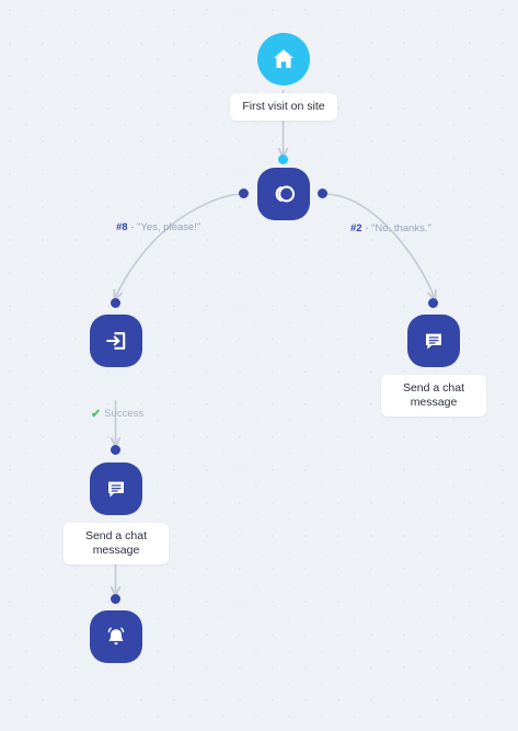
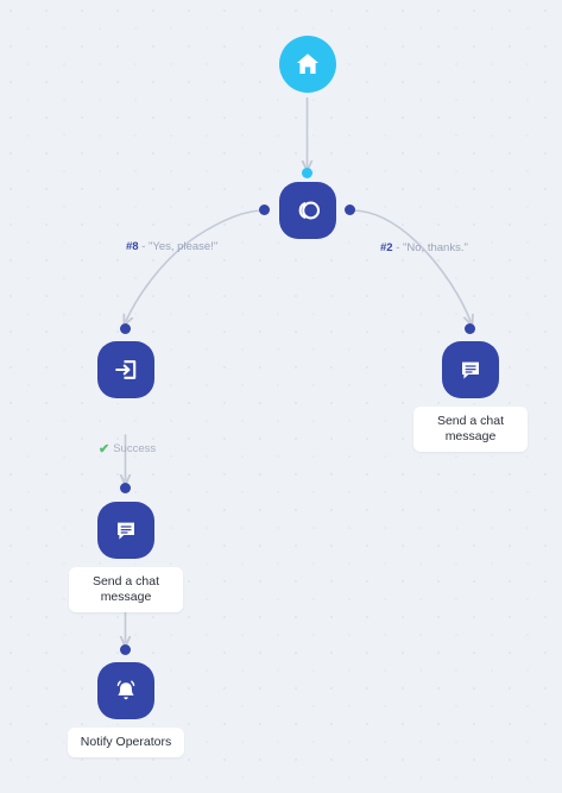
- First visit on site
  #8 - "Yes, please!"
  #2 - "No, thanks."
  ✔
  Success
  Send a chat message
  Send a chat message
+ Notify Operators
